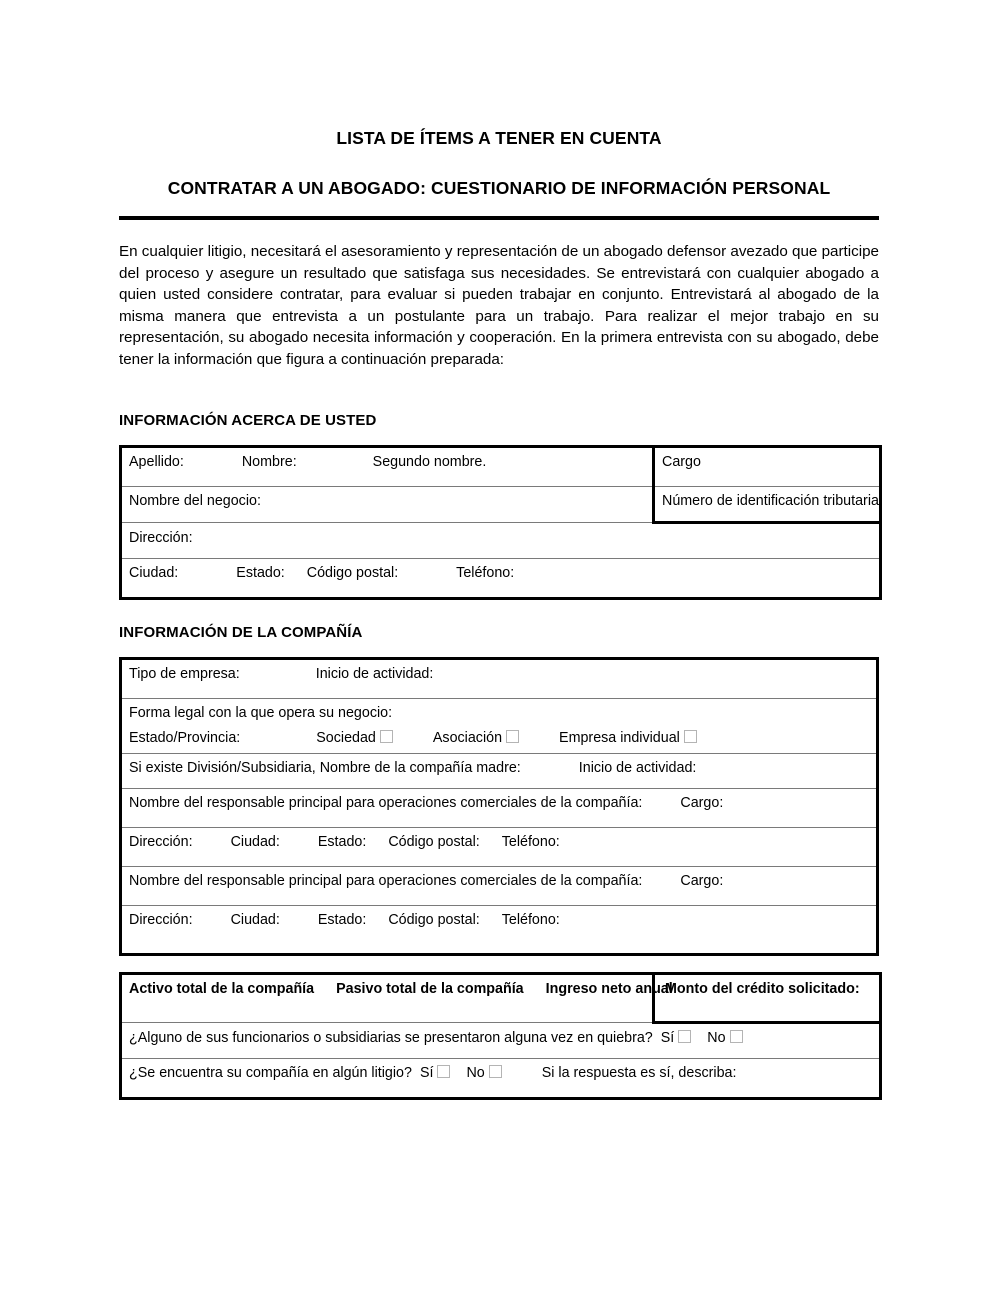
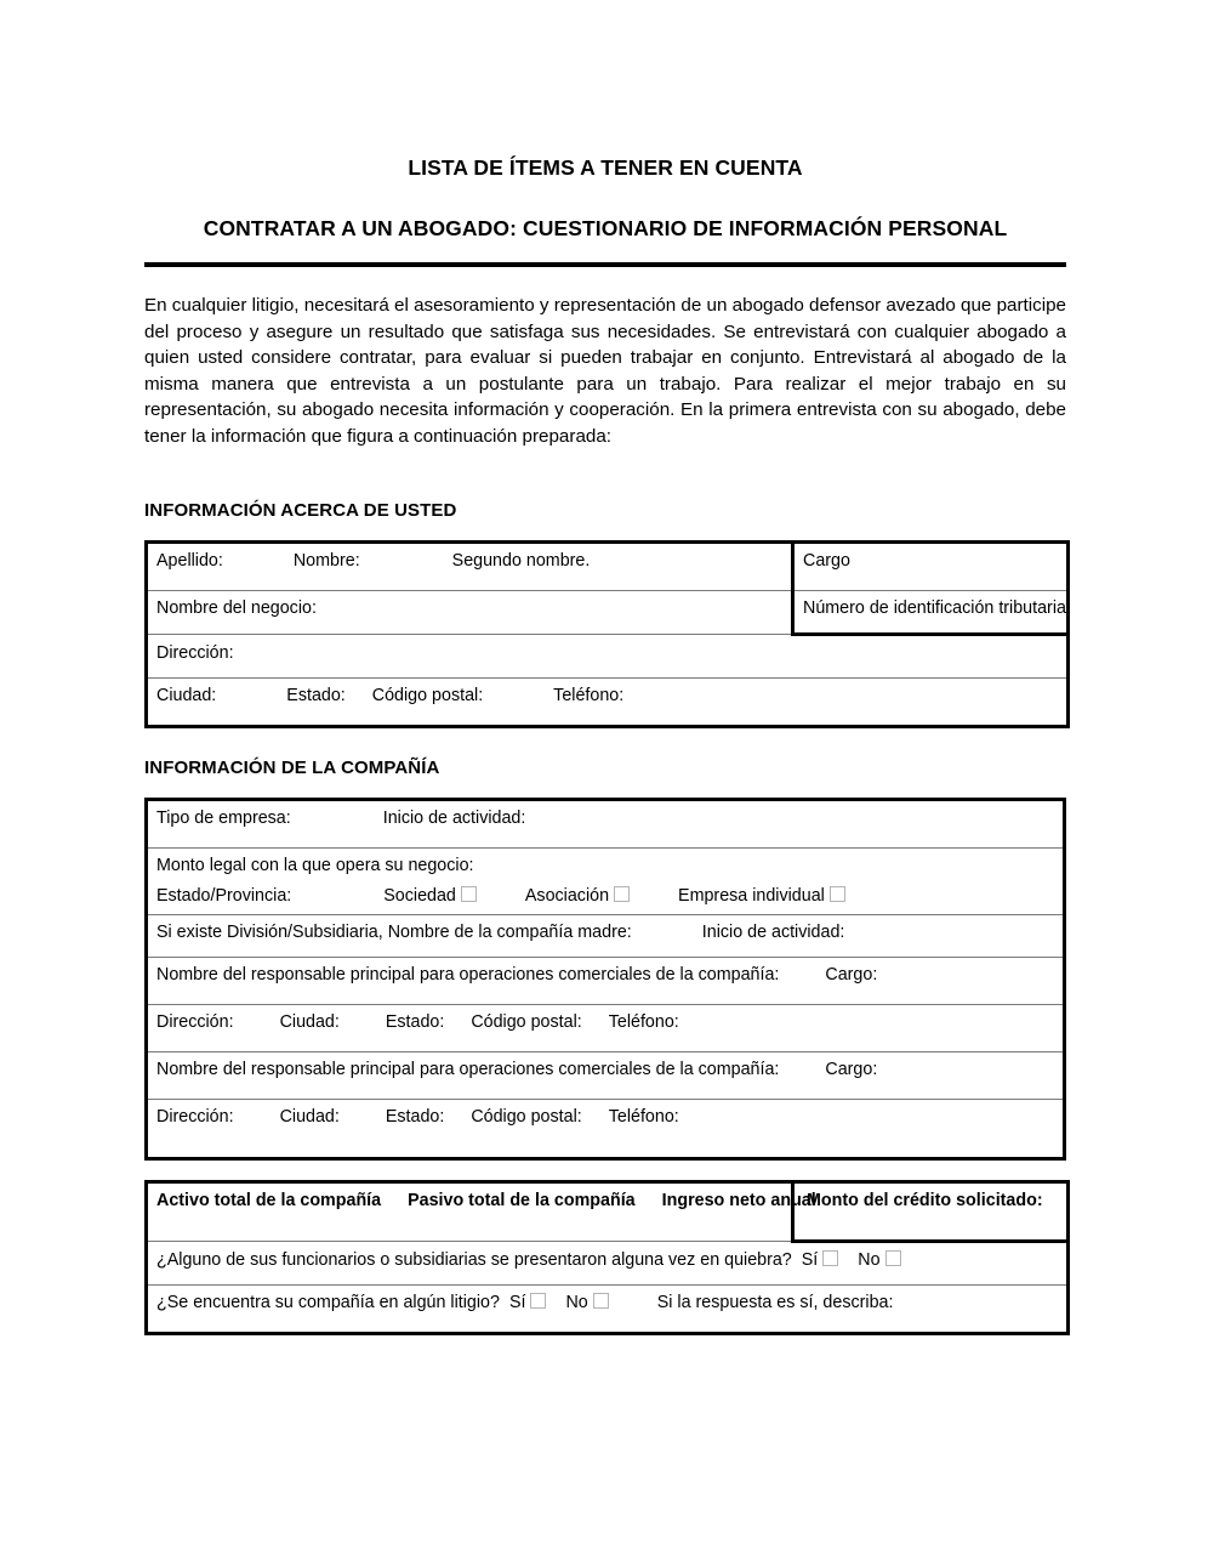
  LISTA DE ÍTEMS A TENER EN CUENTA
  CONTRATAR A UN ABOGADO: CUESTIONARIO DE INFORMACIÓN PERSONAL
  En cualquier litigio, necesitará el asesoramiento y representación de un abogado defensor avezado que participe del proceso y asegure un resultado que satisfaga sus necesidades. Se entrevistará con cualquier abogado a quien usted considere contratar, para evaluar si pueden trabajar en conjunto. Entrevistará al abogado de la misma manera que entrevista a un postulante para un trabajo. Para realizar el mejor trabajo en su representación, su abogado necesita información y cooperación. En la primera entrevista con su abogado, debe tener la información que figura a continuación preparada:
  INFORMACIÓN ACERCA DE USTED
  Apellido: Nombre: Segundo nombre.	Cargo
  Nombre del negocio:	Número de identificación tributaria
  Dirección:
  Ciudad: Estado: Código postal: Teléfono:
  INFORMACIÓN DE LA COMPAÑÍA
  Tipo de empresa: Inicio de actividad:
- Forma legal con la que opera su negocio: Estado/Provincia: Sociedad Asociación Empresa individual
+ Monto legal con la que opera su negocio: Estado/Provincia: Sociedad Asociación Empresa individual
  Si existe División/Subsidiaria, Nombre de la compañía madre: Inicio de actividad:
  Nombre del responsable principal para operaciones comerciales de la compañía: Cargo:
  Dirección: Ciudad: Estado: Código postal: Teléfono:
  Nombre del responsable principal para operaciones comerciales de la compañía: Cargo:
  Dirección: Ciudad: Estado: Código postal: Teléfono:
  Activo total de la compañía Pasivo total de la compañía Ingreso neto anu	Monto del crédito solicitado:
  ¿Alguno de sus funcionarios o subsidiarias se presentaron alguna vez en quiebra? Sí No
  ¿Se encuentra su compañía en algún litigio? Sí No Si la respuesta es sí, describa:
